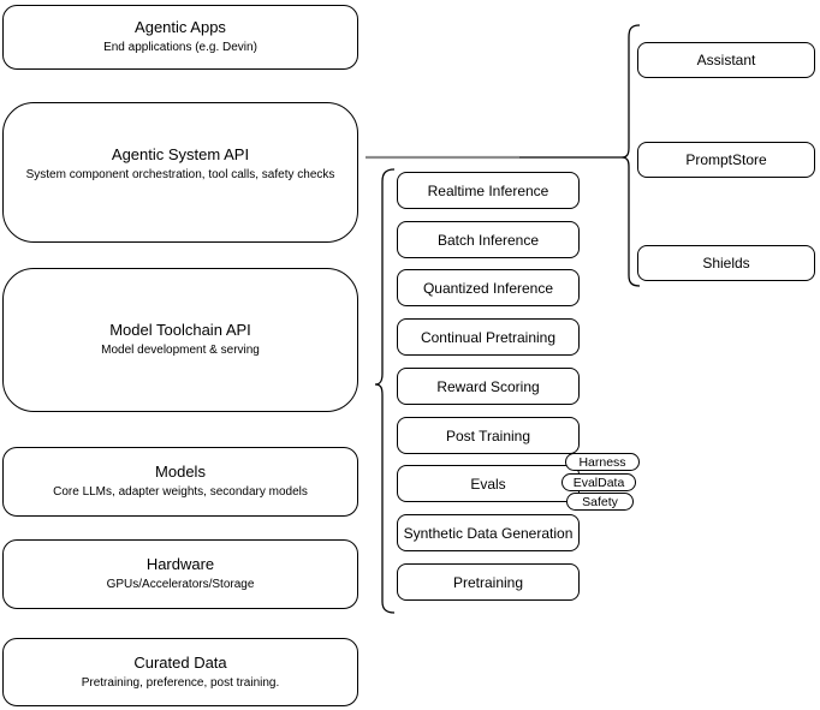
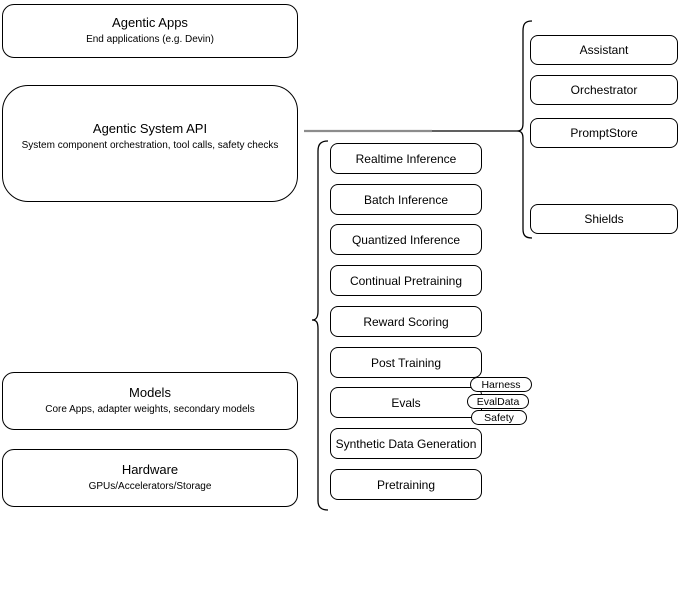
  Agentic Apps
  End applications (e.g. Devin)
  Agentic System API
  System component orchestration, tool calls, safety checks
- Model Toolchain API
- Model development & serving
  Models
- Core LLMs, adapter weights, secondary models
+ Core Apps, adapter weights, secondary models
  Hardware
  GPUs/Accelerators/Storage
- Curated Data
- Pretraining, preference, post training.
  Realtime Inference
  Batch Inference
  Quantized Inference
  Continual Pretraining
  Reward Scoring
  Post Training
  Evals
  Synthetic Data Generation
  Pretraining
  Harness
  EvalData
  Safety
  Assistant
+ Orchestrator
  PromptStore
  Shields
